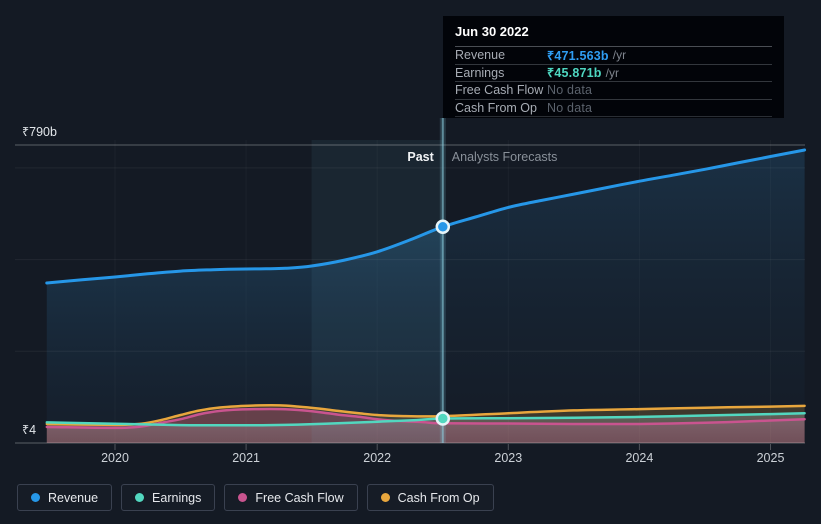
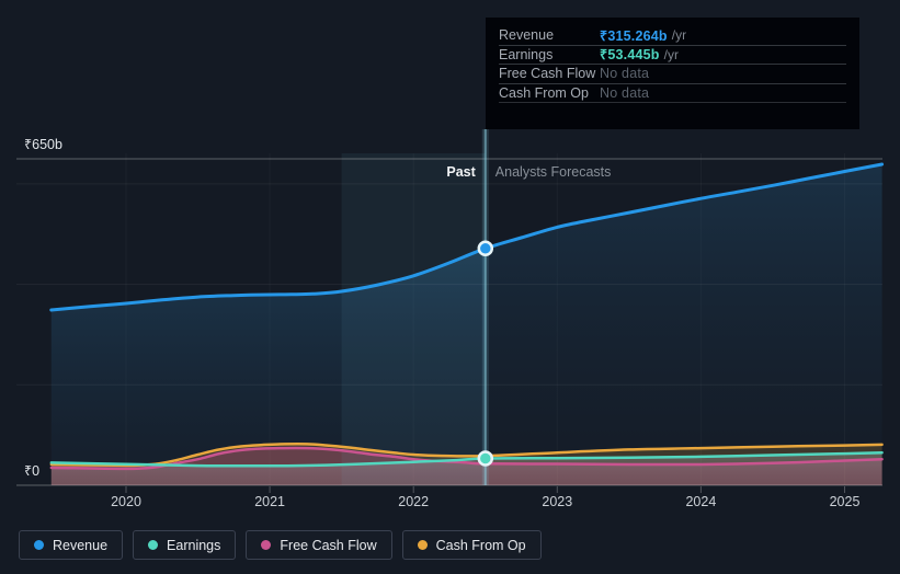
- ₹790b
+ ₹650b
- ₹4
+ ₹0
  Past
  Analysts Forecasts
  2020
  2021
  2022
  2023
  2024
  2025
- Jun 30 2022
  Revenue
- ₹471.563b
+ ₹315.264b
  /yr
  Earnings
- ₹45.871b
+ ₹53.445b
  /yr
  Free Cash Flow
  No data
  Cash From Op
  No data
  Revenue
  Earnings
  Free Cash Flow
  Cash From Op
